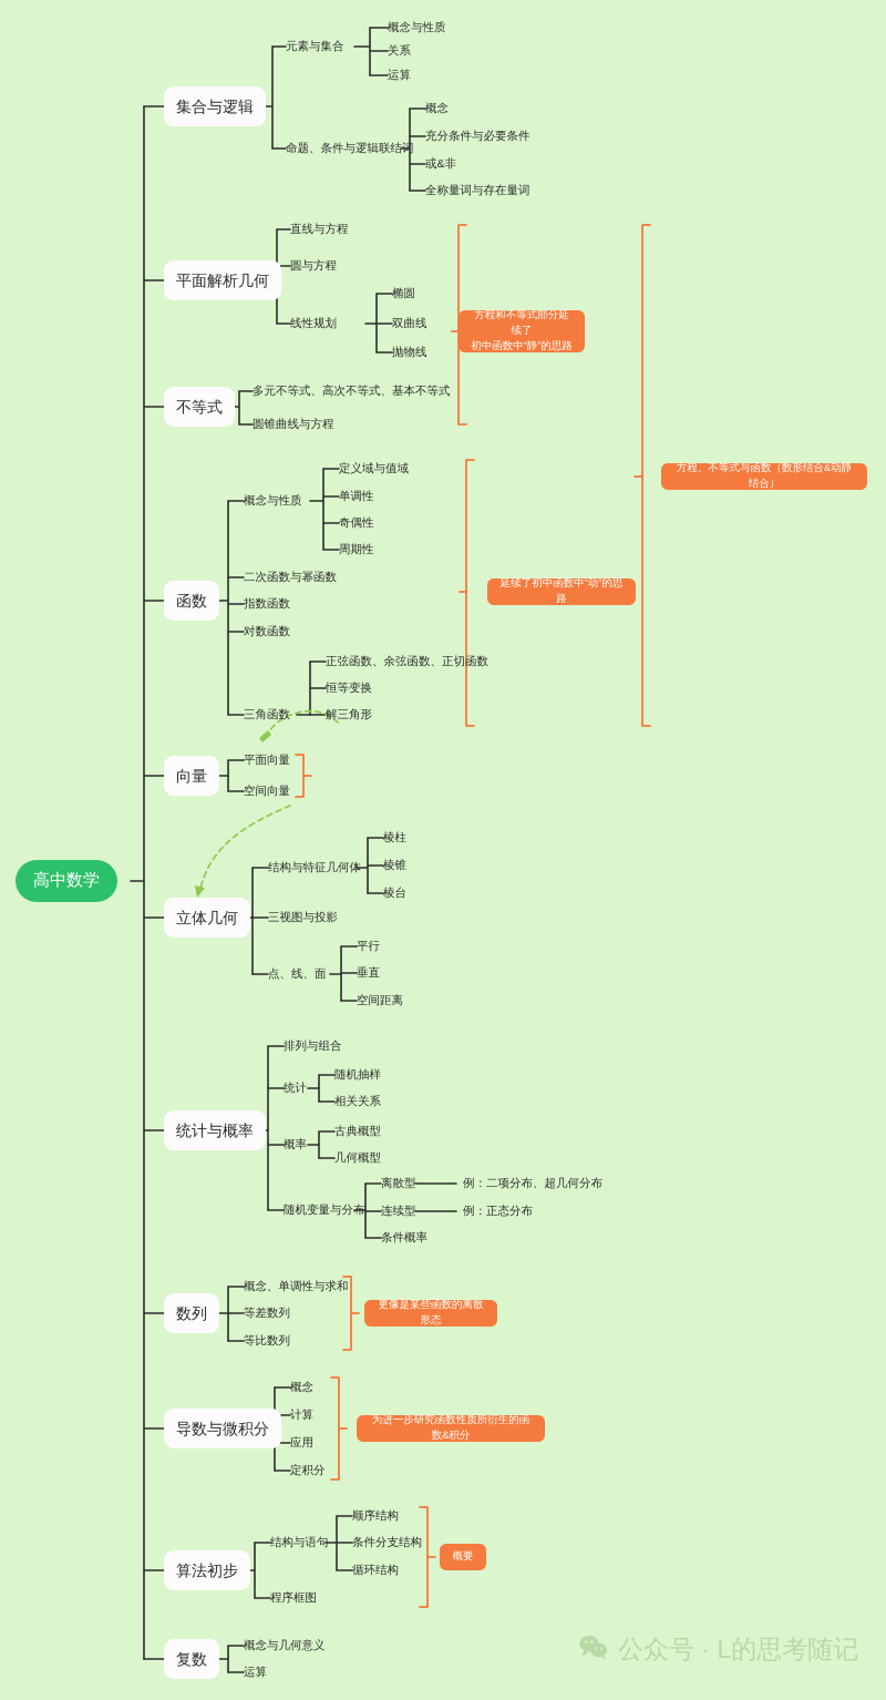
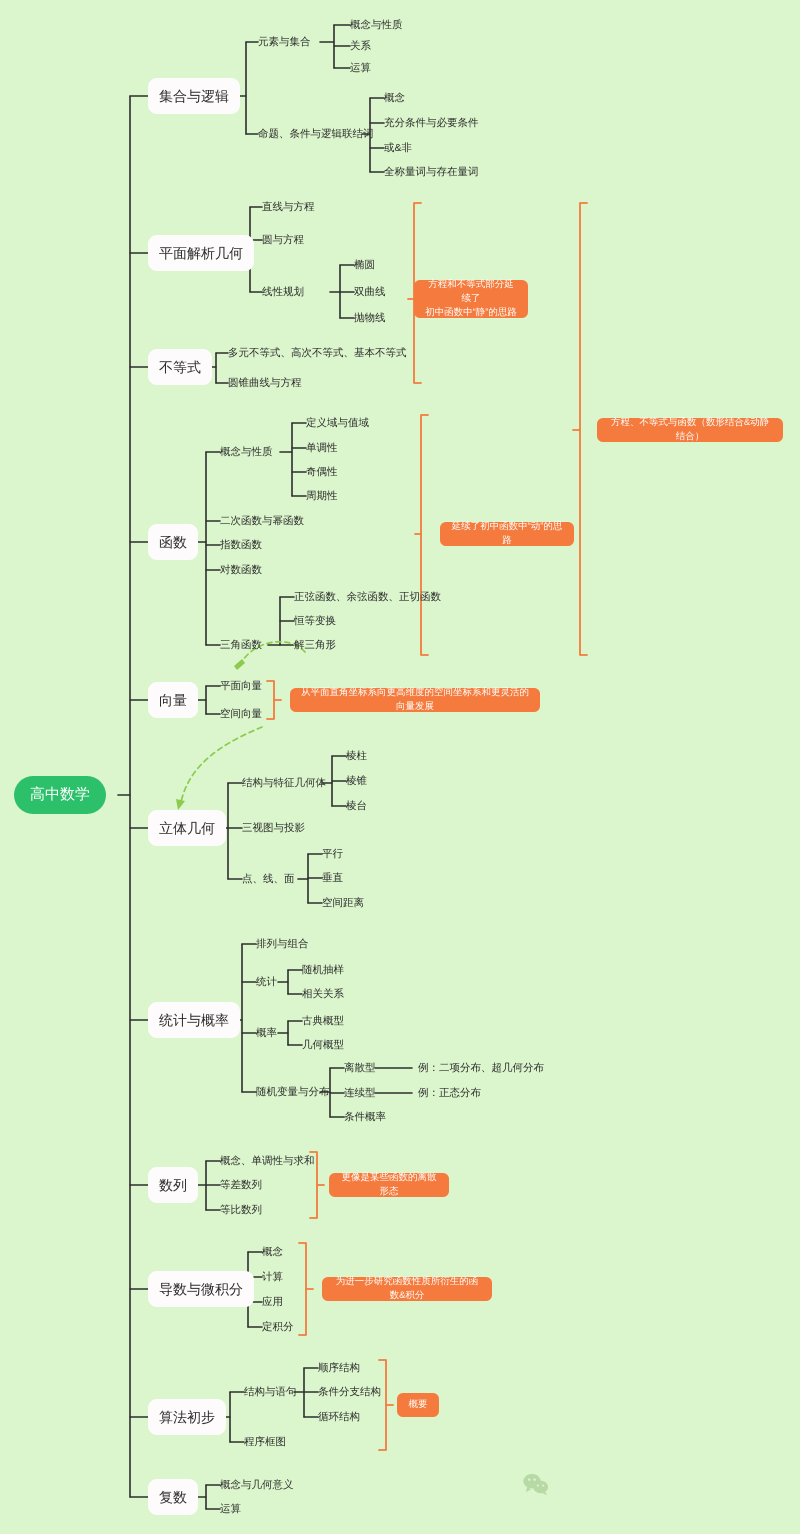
  高中数学
  集合与逻辑
  平面解析几何
  不等式
  函数
  向量
  立体几何
  统计与概率
  数列
  导数与微积分
  算法初步
  复数
  元素与集合
  概念与性质
  关系
  运算
  命题、条件与逻辑联结词
  概念
  充分条件与必要条件
  或&非
  全称量词与存在量词
  直线与方程
  圆与方程
  线性规划
  椭圆
  双曲线
  抛物线
  多元不等式、高次不等式、基本不等式
  圆锥曲线与方程
  概念与性质
  定义域与值域
  单调性
  奇偶性
  周期性
  二次函数与幂函数
  指数函数
  对数函数
  三角函数
  正弦函数、余弦函数、正切函数
  恒等变换
  解三角形
  平面向量
  空间向量
  结构与特征几何体
  棱柱
  棱锥
  棱台
  三视图与投影
  点、线、面
  平行
  垂直
  空间距离
  排列与组合
  统计
  随机抽样
  相关关系
  概率
  古典概型
  几何概型
  随机变量与分布
  离散型
  例：二项分布、超几何分布
  连续型
  例：正态分布
  条件概率
  概念、单调性与求和
  等差数列
  等比数列
  概念
  计算
  应用
  定积分
  结构与语句
  顺序结构
  条件分支结构
  循环结构
  程序框图
  概念与几何意义
  运算
  方程和不等式部分延续了
  初中函数中“静”的思路
  延续了初中函数中“动”的思路
  方程、不等式与函数（数形结合&动静结合）
+ 从平面直角坐标系向更高维度的空间坐标系和更灵活的向量发展
  更像是某些函数的离散形态
  为进一步研究函数性质所衍生的函数&积分
  概要
- 公众号 · L的思考随记
